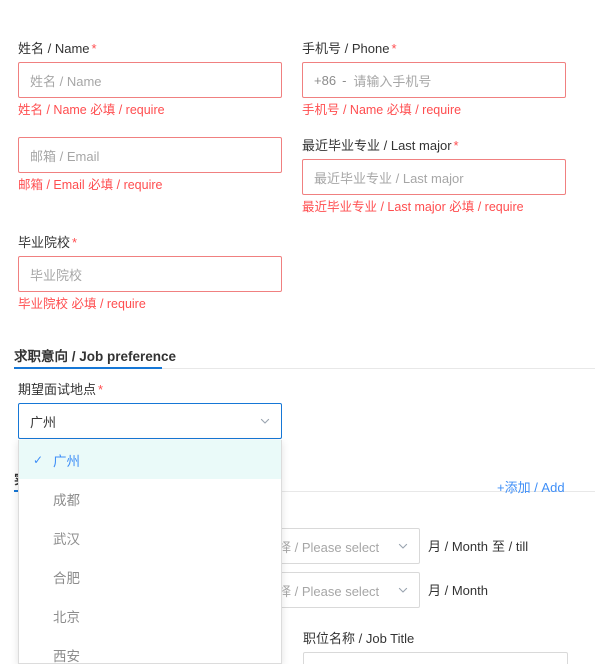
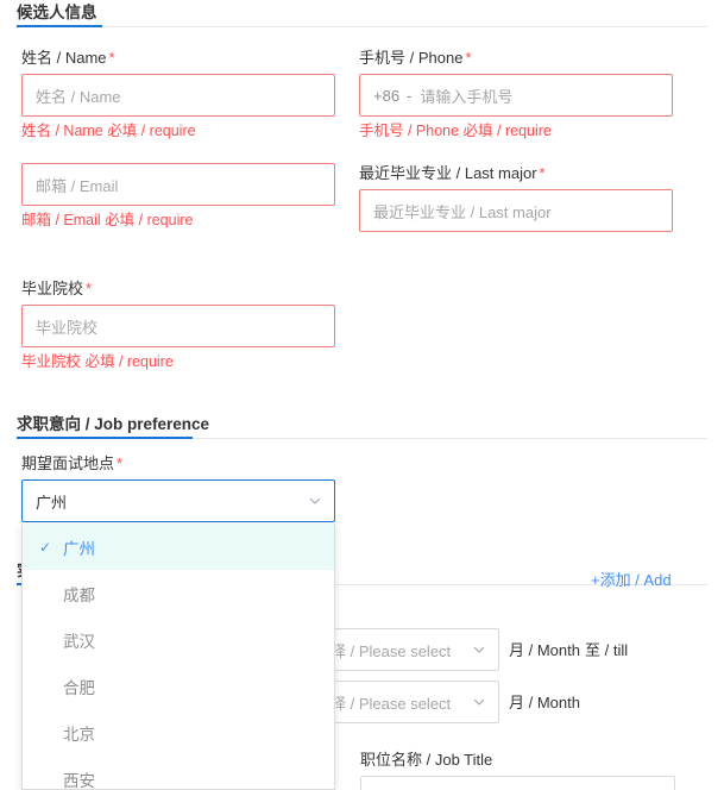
+ 候选人信息
  姓名 / Name *
  姓名 / Name
  姓名 / Name 必填 / require
  手机号 / Phone *
  +86
  -
  请输入手机号
- 手机号 / Name 必填 / require
+ 手机号 / Phone 必填 / require
  邮箱 / Email
  邮箱 / Email 必填 / require
  最近毕业专业 / Last major *
  最近毕业专业 / Last major
- 最近毕业专业 / Last major 必填 / require
  毕业院校 *
  毕业院校
  毕业院校 必填 / require
  求职意向 / Job preference
  期望面试地点 *
  广州
  +添加 / Add
  择 / Please select
  月 / Month
  至 / till
  择 / Please select
  月 / Month
  职位名称 / Job Title
  ✓
  广州
  成都
  武汉
  合肥
  北京
  西安
